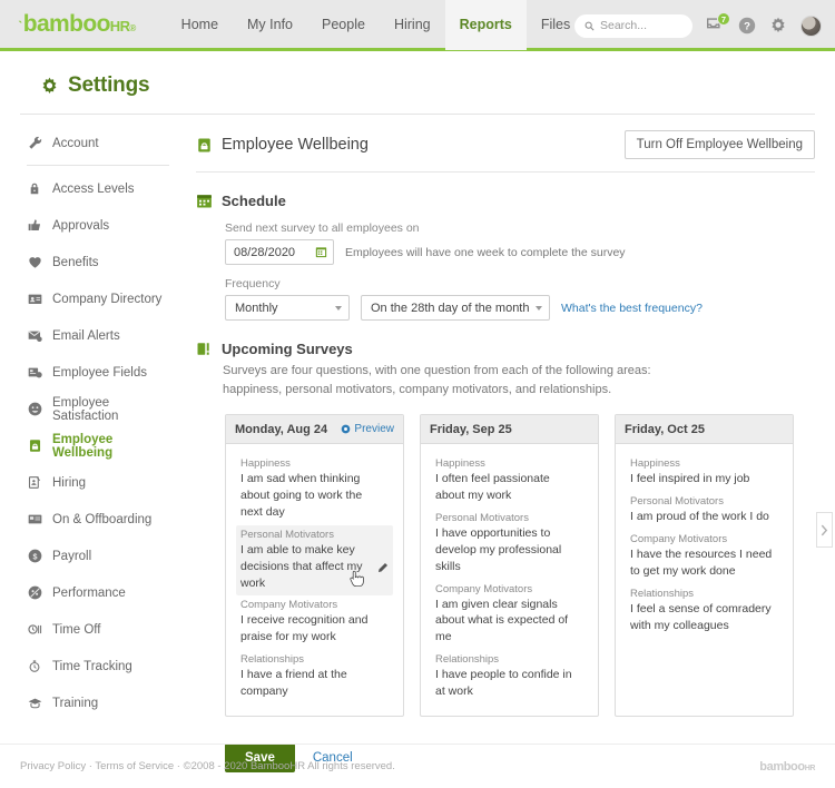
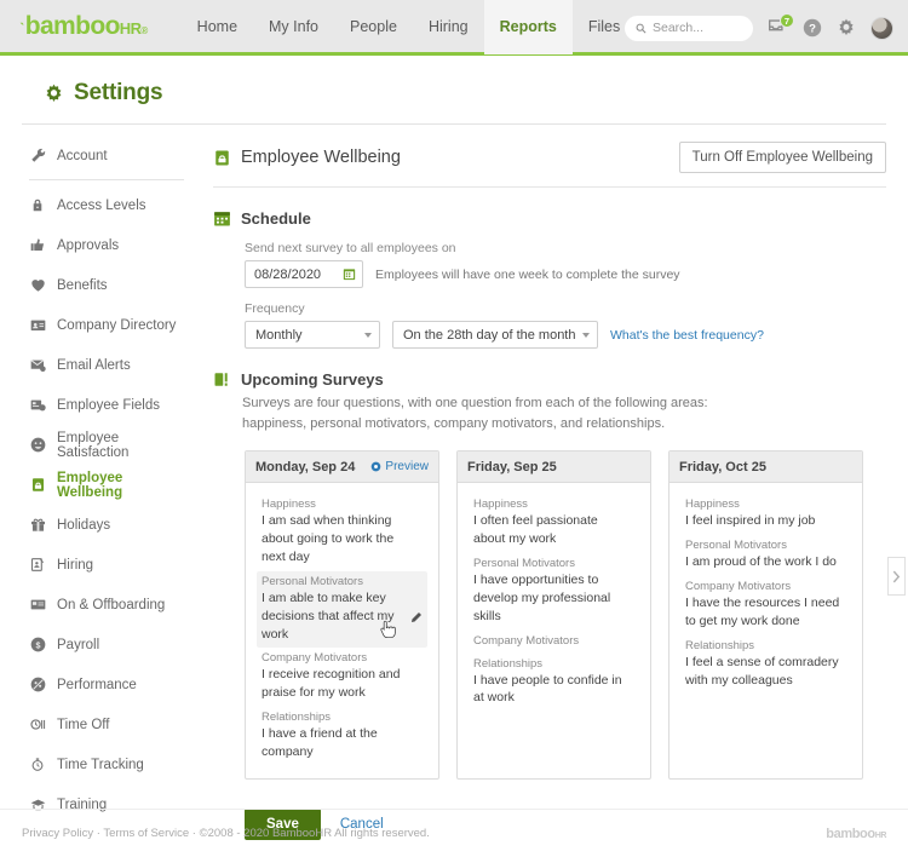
  ˋ
  bamboo
  HR
  ®
  Home
  My Info
  People
  Hiring
  Reports
  Files
  Search...
  7
  ?
  Settings
  Account
  Access Levels
  Approvals
  Benefits
  Company Directory
  Email Alerts
  Employee Fields
  Employee Satisfaction
  Employee Wellbeing
+ Holidays
  Hiring
  On & Offboarding
  $
  Payroll
  Performance
  Time Off
  Time Tracking
  Training
  Employee Wellbeing
  Turn Off Employee Wellbeing
  Schedule
  Send next survey to all employees on
  08/28/2020
  Employees will have one week to complete the survey
  Frequency
  Monthly
  On the 28th day of the month
  What's the best frequency?
  Upcoming Surveys
  Surveys are four questions, with one question from each of the following areas: happiness, personal motivators, company motivators, and relationships.
- Monday, Aug 24
+ Monday, Sep 24
  Preview
  Happiness
  I am sad when thinking about going to work the next day
  Personal Motivators
  I am able to make key decisions that affect my work
  Company Motivators
  I receive recognition and praise for my work
  Relationships
  I have a friend at the company
  Friday, Sep 25
  Happiness
  I often feel passionate about my work
  Personal Motivators
  I have opportunities to develop my professional skills
  Company Motivators
- I am given clear signals about what is expected of me
  Relationships
  I have people to confide in at work
  Friday, Oct 25
  Happiness
  I feel inspired in my job
  Personal Motivators
  I am proud of the work I do
  Company Motivators
  I have the resources I need to get my work done
  Relationships
  I feel a sense of comradery with my colleagues
  Save
  Cancel
  Privacy Policy · Terms of Service · ©2008 - 2020 BambooHR All rights reserved.
  bamboo
